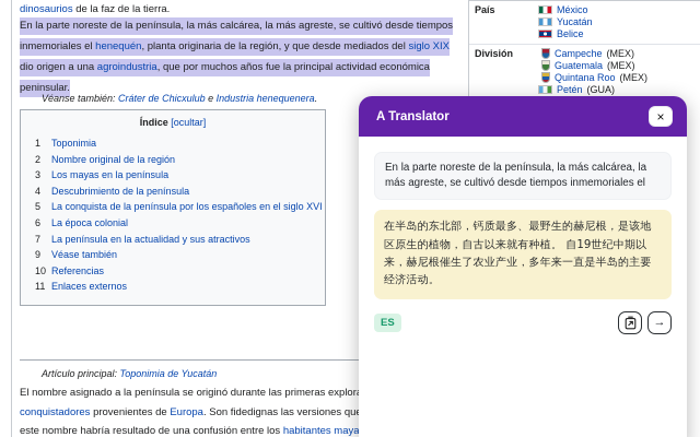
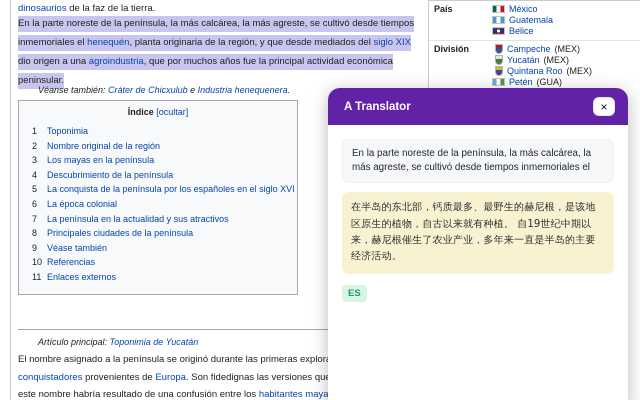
  dinosaurios de la faz de la tierra.
  En la parte noreste de la península, la más calcárea, la más agreste, se cultivó desde tiempos
  inmemoriales el henequén, planta originaria de la región, y que desde mediados del siglo XIX
  dio origen a una agroindustria, que por muchos años fue la principal actividad económica
  peninsular.
  Véanse también: Cráter de Chicxulub e Industria henequenera.
  Índice [ocultar]
  1 Toponimia
  2 Nombre original de la región
  3 Los mayas en la península
  4 Descubrimiento de la península
  5 La conquista de la península por los españoles en el siglo XVI
  6 La época colonial
  7 La península en la actualidad y sus atractivos
+ 8 Principales ciudades de la península
  9 Véase también
  10 Referencias
  11 Enlaces externos
  Artículo principal: Toponimia de Yucatán
  El nombre asignado a la península se originó durante las primeras explor
  conquistadores provenientes de Europa. Son fidedignas las versiones qu
  este nombre habría resultado de una confusión entre los habitantes maya
  País
  México
- Yucatán
+ Guatemala
  Belice
  División
  Campeche
  (MEX)
- Guatemala
+ Yucatán
  (MEX)
  Quintana Roo
  (MEX)
  Petén
  (GUA)
  A Translator
  ×
  En la parte noreste de la península, la más calcárea, la más agreste, se cultivó desde tiempos inmemoriales el
  在半岛的东北部，钙质最多、最野生的赫尼根，是该地区原生的植物，自古以来就有种植。 自19世纪中期以来，赫尼根催生了农业产业，多年来一直是半岛的主要经济活动。
  ES
- →
